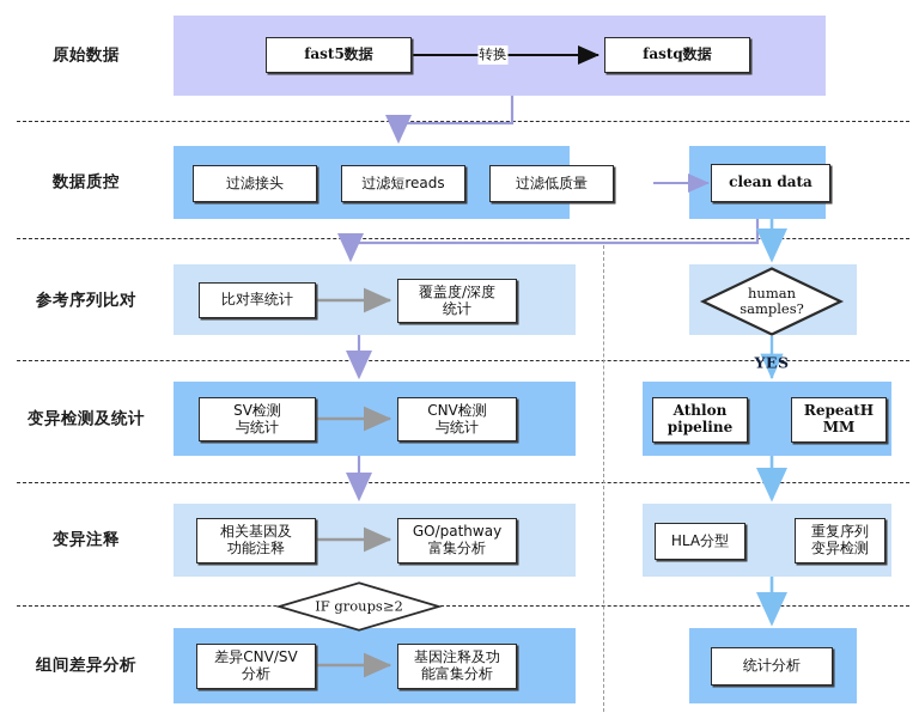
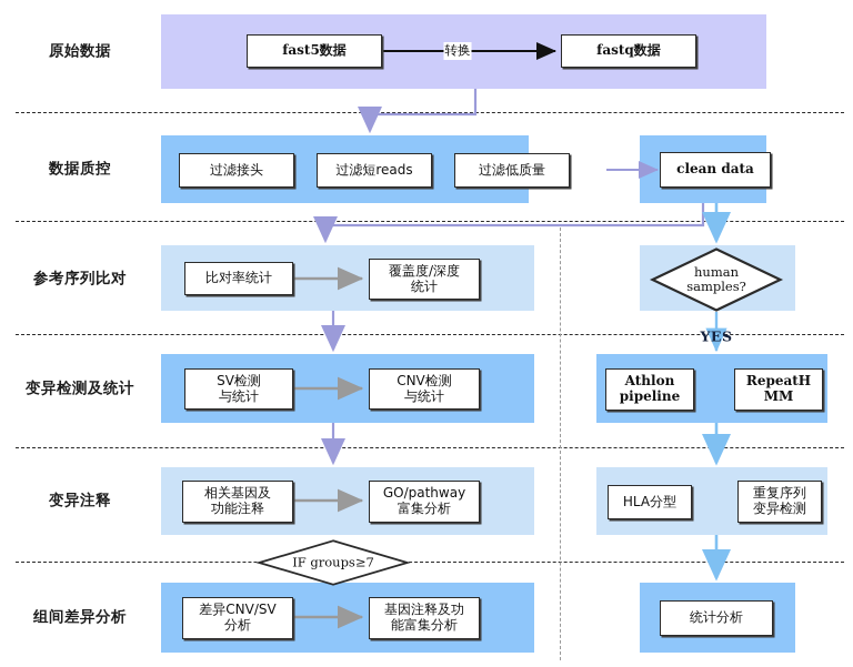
  原始数据
  数据质控
  参考序列比对
  变异检测及统计
  变异注释
  组间差异分析
  human
  samples?
- IF groups≥2
+ IF groups≥7
  转换
  YES
  fast5数据
  fastq数据
  过滤接头
  过滤短reads
  过滤低质量
  clean data
  比对率统计
  覆盖度/深度
  统计
  SV检测
  与统计
  CNV检测
  与统计
  Athlon
  pipeline
  RepeatH
  MM
  相关基因及
  功能注释
  GO/pathway
  富集分析
  HLA分型
  重复序列
  变异检测
  差异CNV/SV
  分析
  基因注释及功
  能富集分析
  统计分析
